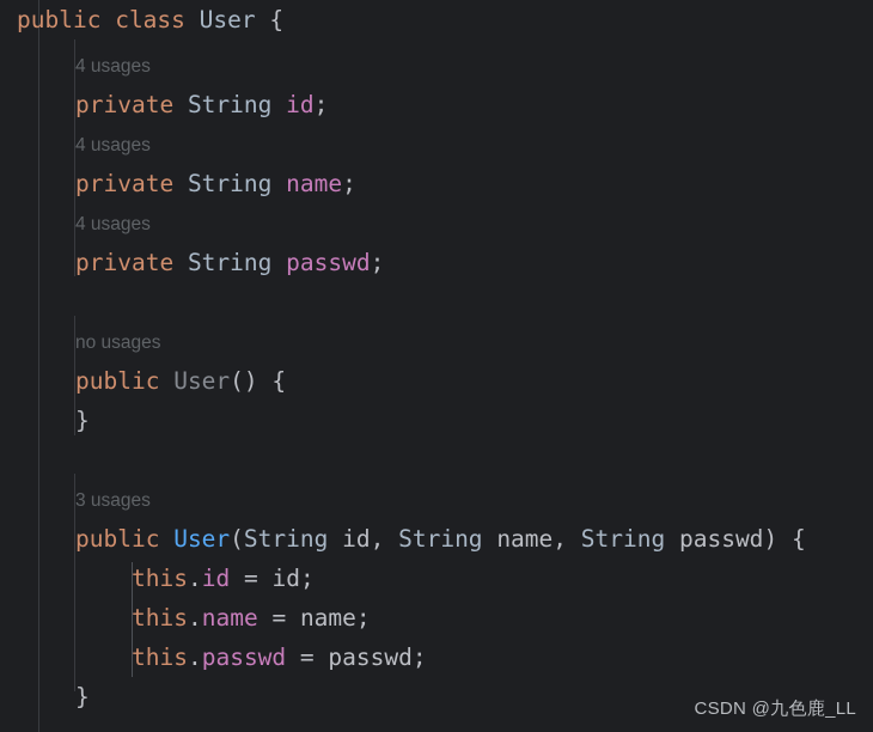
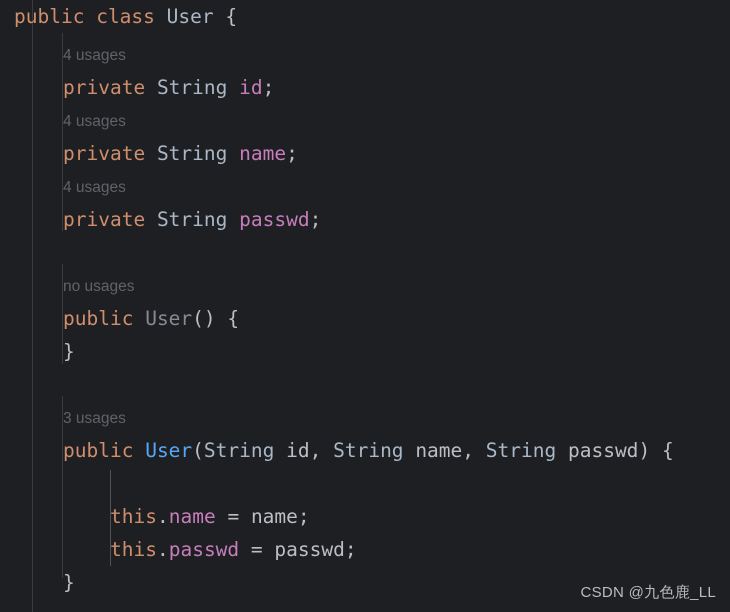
  public class User {
  4 usages
  private String id;
  4 usages
  private String name;
  4 usages
  private String passwd;
  no usages
  public User() {
  }
  3 usages
  public User(String id, String name, String passwd) {
- this.id = id;
  this.name = name;
  this.passwd = passwd;
  }
  CSDN @九色鹿_LL
